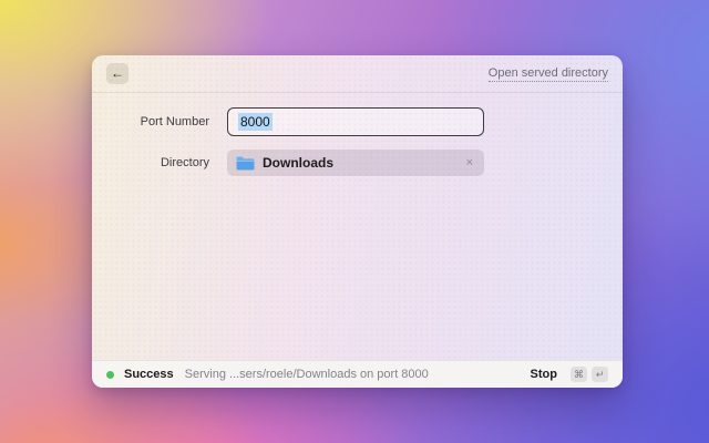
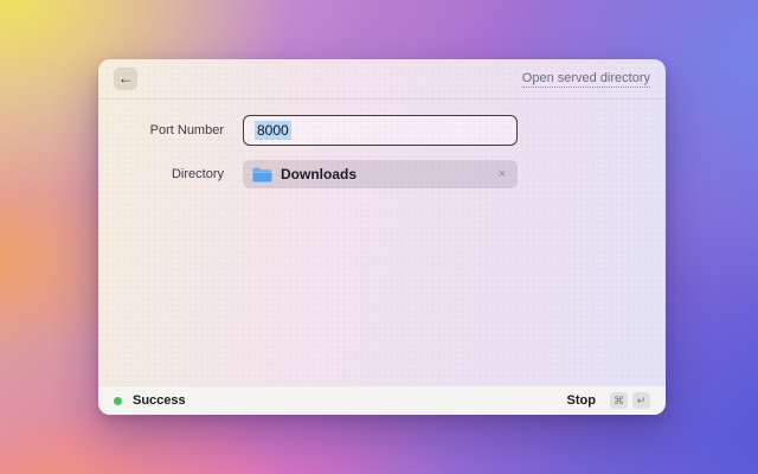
  Success
- Serving ...sers/roele/Downloads on port 8000
  Stop
  ⌘
  ↵
